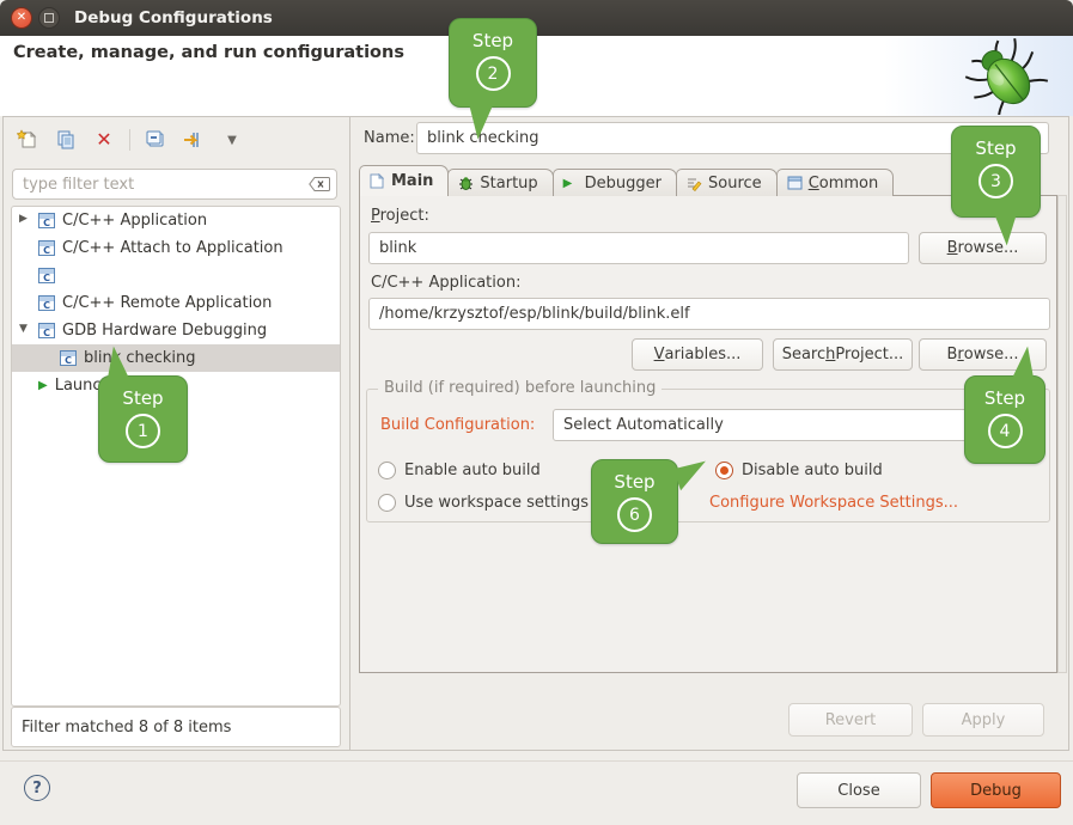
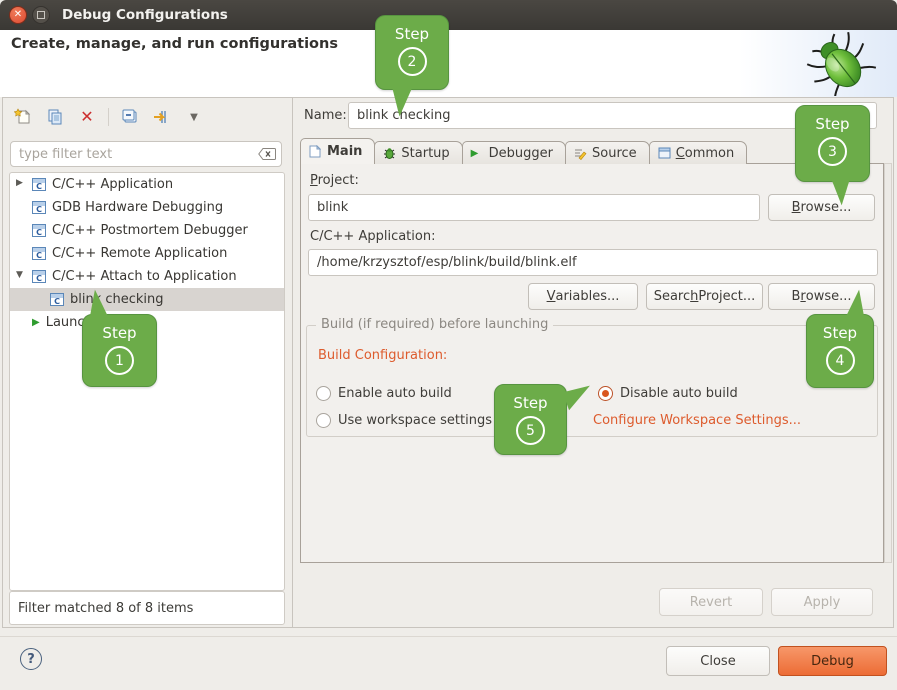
  ✕
  Debug Configurations
  Create, manage, and run configurations
  ✕
  ▼
  type filter text
  ▶
  C
  C/C++ Application
  C
- C/C++ Attach to Application
+ GDB Hardware Debugging
  C
+ C/C++ Postmortem Debugger
  C
  C/C++ Remote Application
  ▼
  C
- GDB Hardware Debugging
+ C/C++ Attach to Application
  C
  blink checking
  ▶
  Filter matched 8 of 8 items
  Name:
  blink checking
  Main
  Startup
  ▶
  Debugger
  Source
  Common
  Project:
  blink
  B
  rowse...
  C/C++ Application:
  /home/krzysztof/esp/blink/build/blink.elf
  V
  ariables...
  Searc
  h
  Project...
  B
  r
  owse...
  Build (if required) before launching
  Build Configuration:
- Select Automatically
  Enable auto build
  Disable auto build
  Use workspace settings
  Configure Workspace Settings...
  Revert
  Apply
  ?
  Close
  Debug
  Step
  1
  Step
  2
  Step
  3
  Step
  4
  Step
- 6
+ 5
